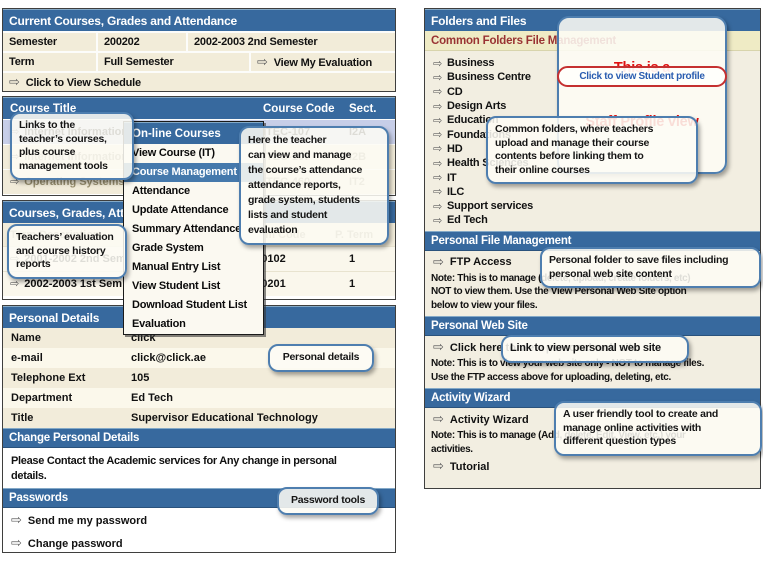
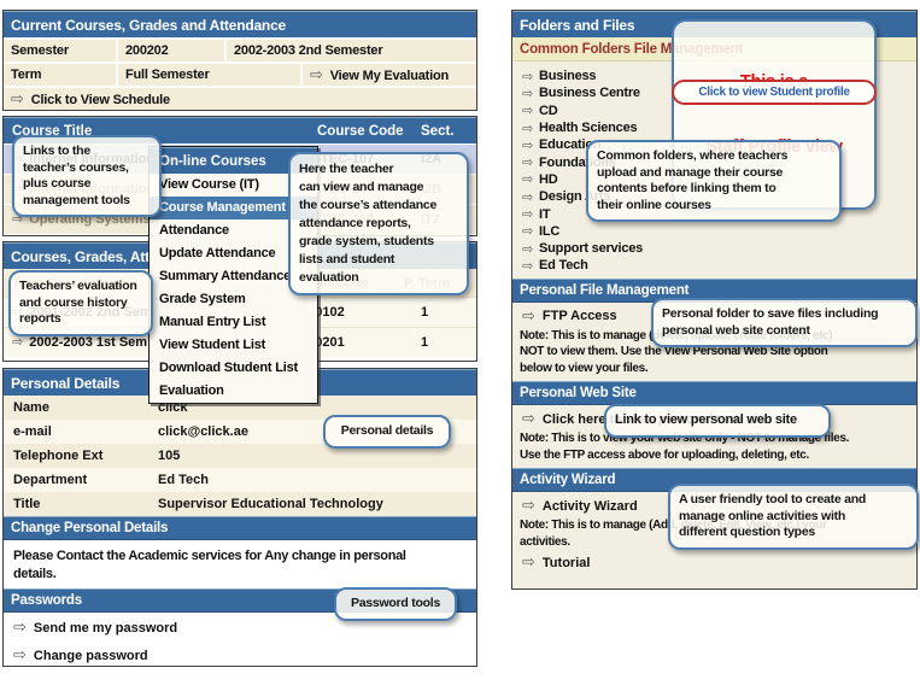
  Current Courses, Grades and Attendance
  Semester
  200202
  2002-2003 2nd Semester
  Term
  Full Semester
  ⇨ View My Evaluation
  ⇨ Click to View Schedule
  Course Title
  Course Code
  Sect.
  ⇨ Internet Informatio
  ITEC-107
  I2A
  ⇨ Internet Informatio
  ITEC-107
  I2B
  ⇨ Operating Systems
  ITEC-460
  Term Description
  ⇨ 2001-2002 2nd Sem
  1
  ⇨ 2002-2003 1st Sem
  1
  Personal Details
  Name
  click
  e-mail
  click@click.ae
  Telephone Ext
  105
  Department
  Ed Tech
  Title
  Supervisor Educational Technology
  Change Personal Details
  Please Contact the Academic services for Any change in personal
  details.
  Passwords
  ⇨
  Send me my password
  ⇨
  Change password
  Folders and Files
  Common Folders File Management
  ⇨
  Business
  ⇨
  Business Centre
  ⇨
  CD
  ⇨
- Design Arts
+ Health Sciences
  ⇨
  Education
  ⇨
  Foundations
  ⇨
  HD
  ⇨
- Health Sciences
+ Design Arts
  ⇨
  IT
  ⇨
  ILC
  ⇨
  Support services
  ⇨
  Ed Tech
  Personal File Management
  ⇨
  FTP Access
  Note: This is to manage (delete, upload, create folders, etc)
  NOT to view them. Use the View Personal Web Site option
  below to view your files.
  Personal Web Site
  ⇨
  Click here to view personal web site
  Note: This is to view your web site only - NOT to manage files.
  Use the FTP access above for uploading, deleting, etc.
  Activity Wizard
  ⇨
  Activity Wizard
  Note: This is to manage (Add, delete, Edit, View, etc.) your
  activities.
  ⇨
  Tutorial
  On-line Courses
  View Course (IT)
  Course Management
  Attendance
  Update Attendance
  Summary Attendance
  Grade System
  Manual Entry List
  View Student List
  Download Student List
  Evaluation
  Links to the
  teacher’s courses,
  plus course
  management tools
  Here the teacher
  can view and manage
  the course’s attendance
  attendance reports,
  grade system, students
  lists and student
  evaluation
  Teachers’ evaluation
  and course history
  reports
  Personal details
  Password tools
  Staff Profile view
  Click to view Student profile
  Common folders, where teachers
  upload and manage their course
  contents before linking them to
  their online courses
  Personal folder to save files including
  personal web site content
  Link to view personal web site
  A user friendly tool to create and
  manage online activities with
  different question types
